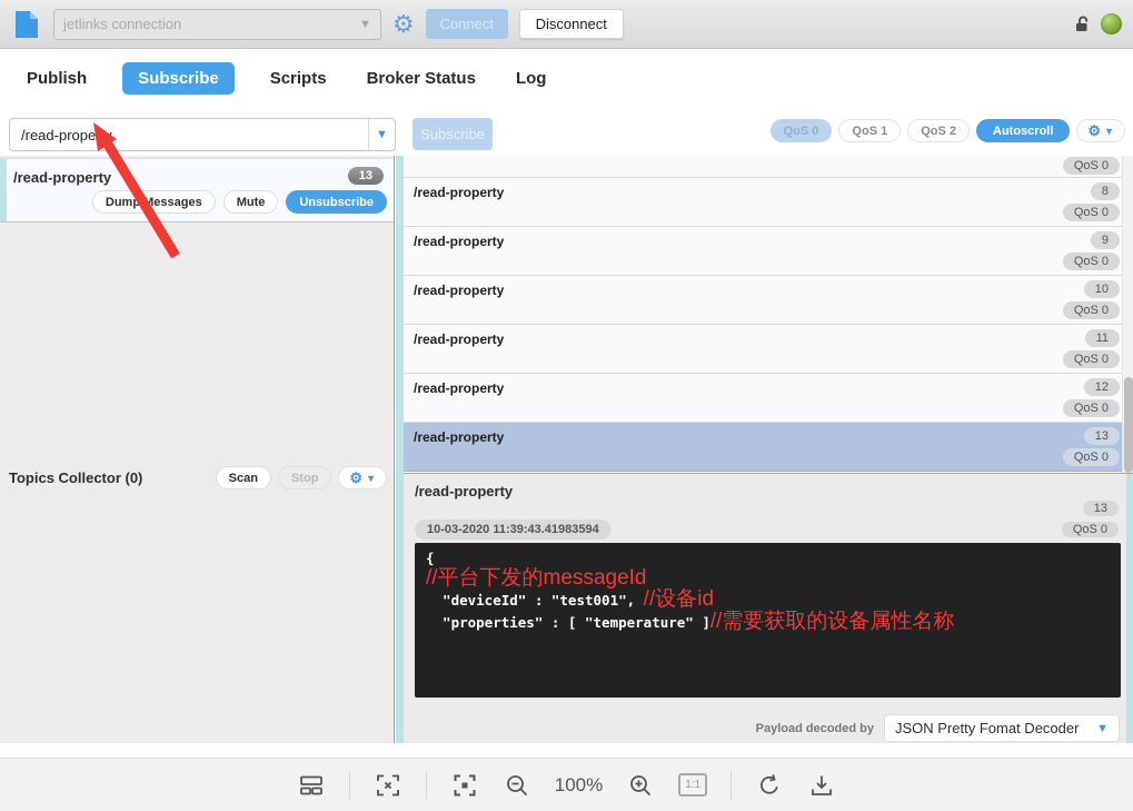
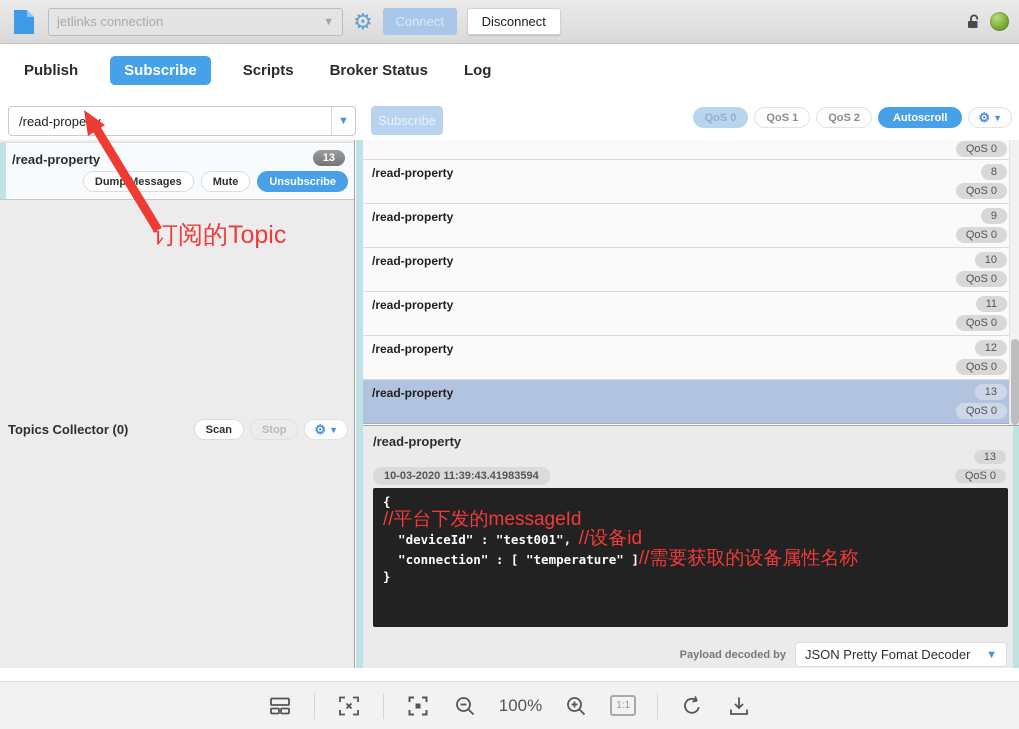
  jetlinks connection
  ▼
  ⚙
  Connect
  Disconnect
  Publish
  Subscribe
  Scripts
  Broker Status
  Log
  /read-prope
  ▼
  Subscribe
  QoS 0
  QoS 1
  QoS 2
  Autoscroll
  ⚙
  ▼
  /read-property
  13
  Dumpessages
  Mute
  Unsubscribe
  Topics Collector (0)
  Scan
  Stop
  ⚙
  ▼
+ 订阅的Topic
  QoS 0
  /read-property
  8
  QoS 0
  /read-property
  9
  QoS 0
  /read-property
  10
  QoS 0
  /read-property
  11
  QoS 0
  /read-property
  12
  QoS 0
  /read-property
  13
  QoS 0
  /read-property
  13
  10-03-2020 11:39:43.41983594
  QoS 0
  {
  //平台下发的messageId
  "deviceId" : "test001",
  //设备id
- "properties" : [ "temperature" ]
+ "connection" : [ "temperature" ]
  //需要获取的设备属性名称
+ }
  Payload decoded by
  JSON Pretty Fomat Decoder
  ▼
  100%
  1:1
